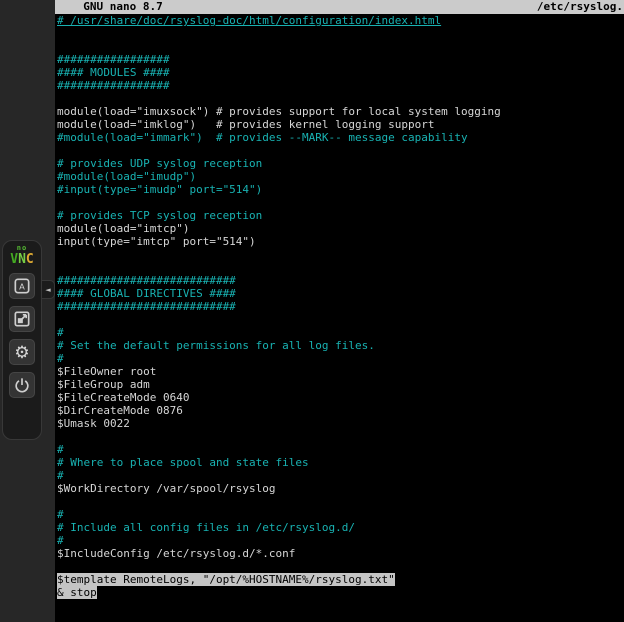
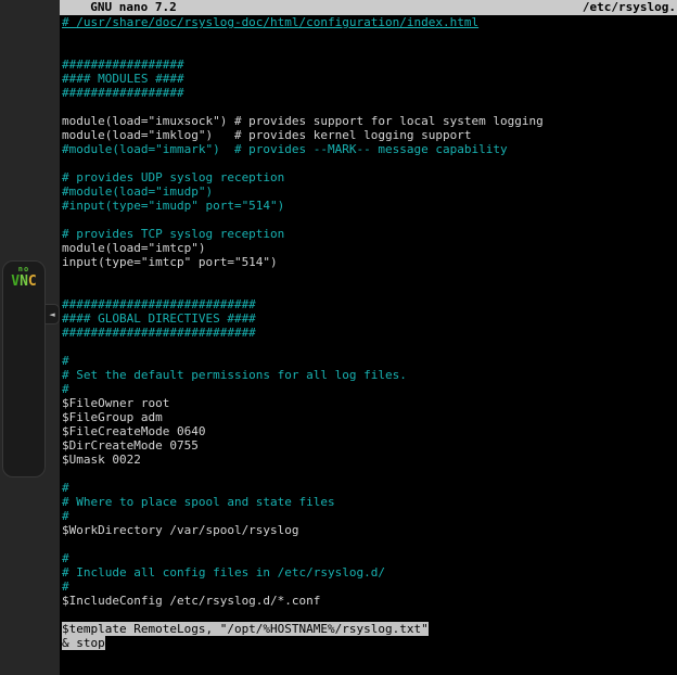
  no
  VNC
- A
- ⚙
  ◄
- GNU nano 8.7
+ GNU nano 7.2
  /etc/rsyslog.
  # /usr/share/doc/rsyslog-doc/html/configuration/index.html
  #################
  #### MODULES ####
  #################
  module(load="imuxsock") # provides support for local system logging
  module(load="imklog") # provides kernel logging support
  #module(load="immark") # provides --MARK-- message capability
  # provides UDP syslog reception
  #module(load="imudp")
  #input(type="imudp" port="514")
  # provides TCP syslog reception
  module(load="imtcp")
  input(type="imtcp" port="514")
  ###########################
  #### GLOBAL DIRECTIVES ####
  ###########################
  #
  # Set the default permissions for all log files.
  #
  $FileOwner root
  $FileGroup adm
  $FileCreateMode 0640
- $DirCreateMode 0876
+ $DirCreateMode 0755
  $Umask 0022
  #
  # Where to place spool and state files
  #
  $WorkDirectory /var/spool/rsyslog
  #
  # Include all config files in /etc/rsyslog.d/
  #
  $IncludeConfig /etc/rsyslog.d/*.conf
  $template RemoteLogs, "/opt/%HOSTNAME%/rsyslog.txt"
  & stop
